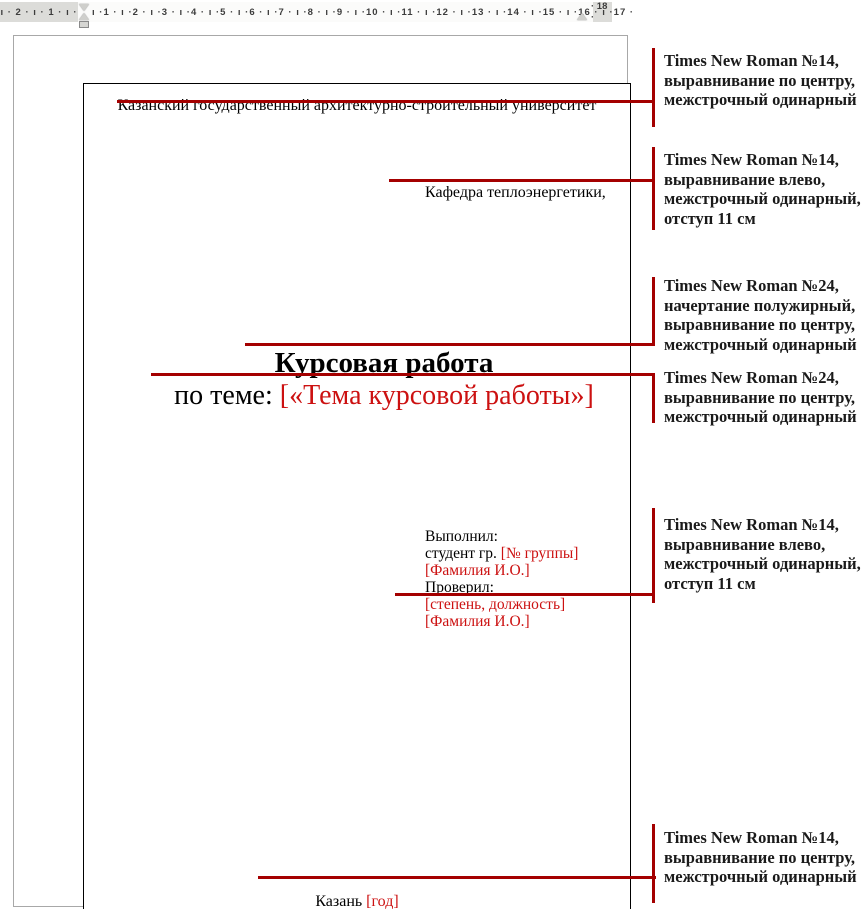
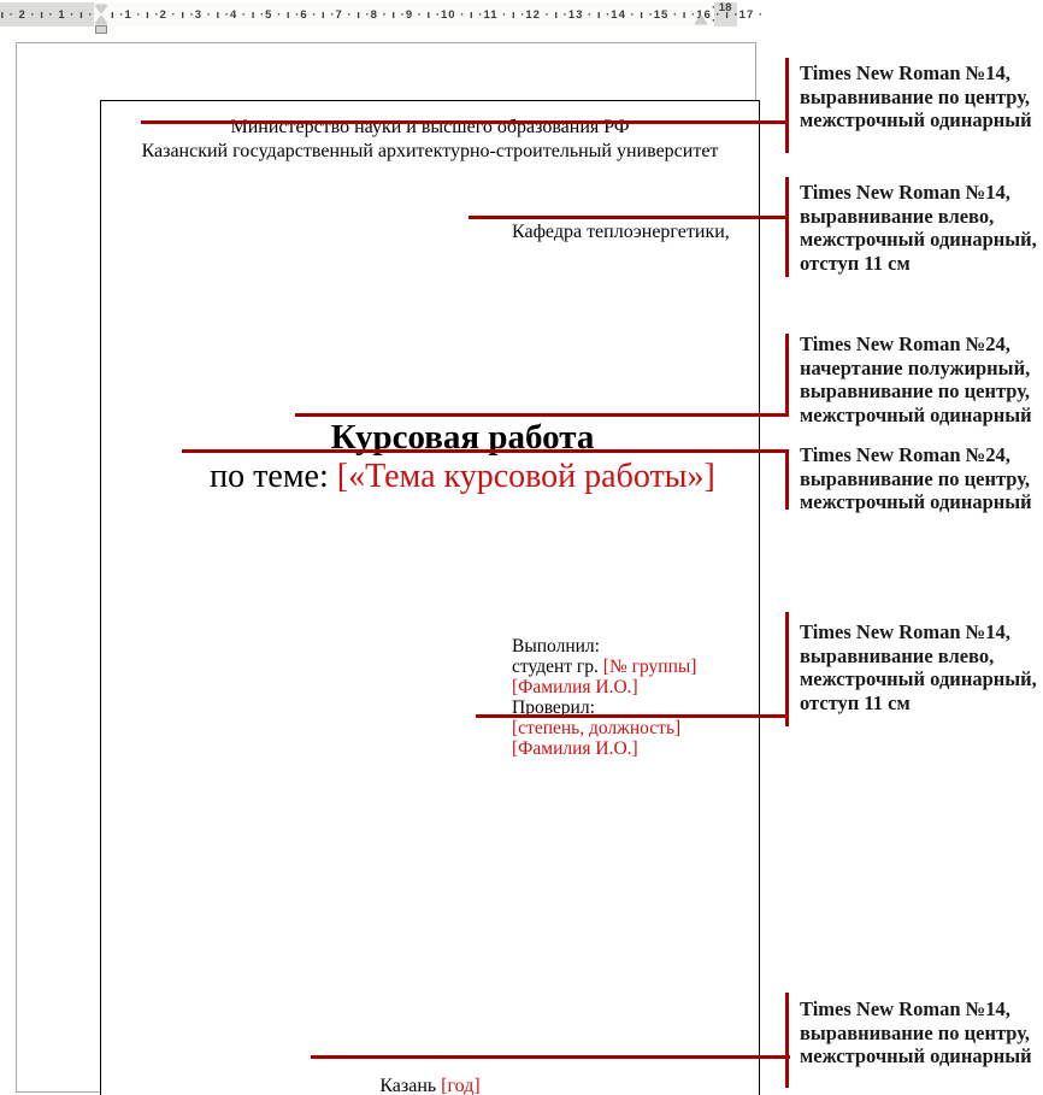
  ı · 2 · ı · 1 · ı ·
  ı ·
  1 · ı ·
  2 · ı ·
  3 · ı ·
  4 · ı ·
  5 · ı ·
  6 · ı ·
  7 · ı ·
  8 · ı ·
  9 · ı ·
  10 · ı ·
  11 · ı ·
  12 · ı ·
  13 · ı ·
  14 · ı ·
  15 · ı ·
  16 · ı ·
  17 ·
  · 18 ·
+ Министерство науки и высшего образования РФ
  Казанский государственный архитектурно-строительный университет
  Кафедра теплоэнергетики,
  Курсовая работа
  по теме: [«Тема курсовой работы»]
  Выполнил:
  студент гр. [№ группы]
  [Фамилия И.О.]
  Проверил:
  [степень, должность]
  [Фамилия И.О.]
  Казань [год]
  Times New Roman №14,
  выравнивание по центру,
  межстрочный одинарный
  Times New Roman №14,
  выравнивание влево,
  межстрочный одинарный,
  отступ 11 см
  Times New Roman №24,
  начертание полужирный,
  выравнивание по центру,
  межстрочный одинарный
  Times New Roman №24,
  выравнивание по центру,
  межстрочный одинарный
  Times New Roman №14,
  выравнивание влево,
  межстрочный одинарный,
  отступ 11 см
  Times New Roman №14,
  выравнивание по центру,
  межстрочный одинарный
